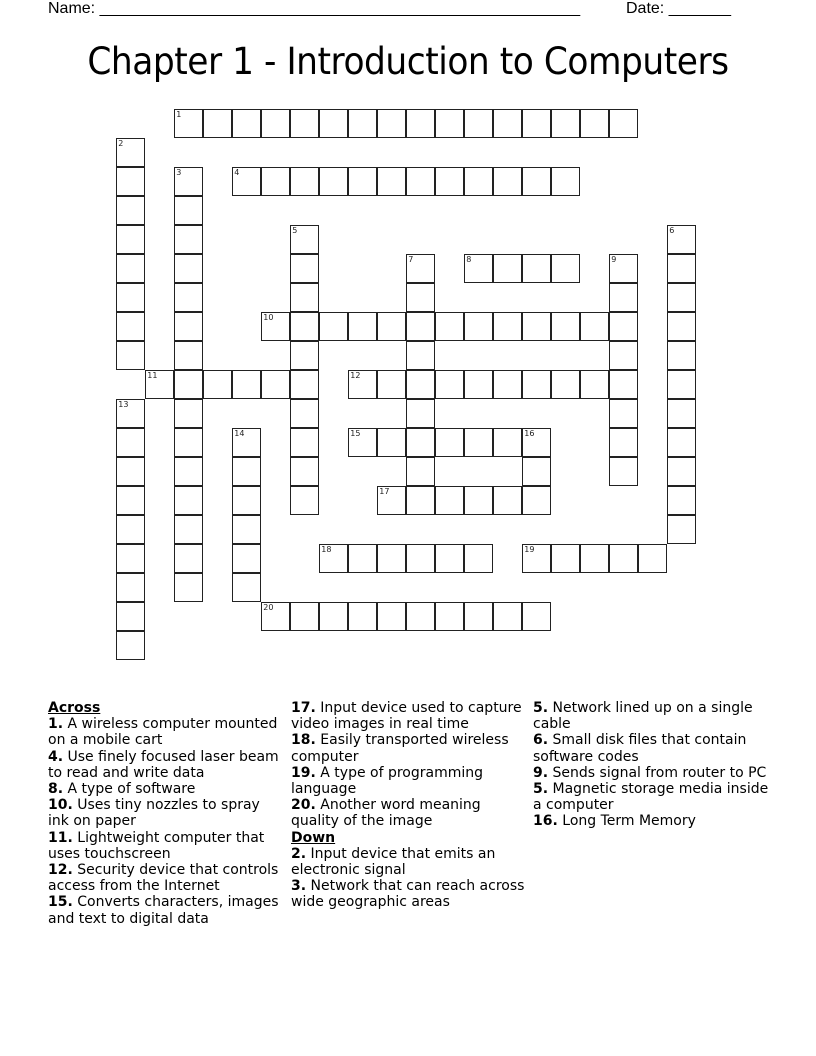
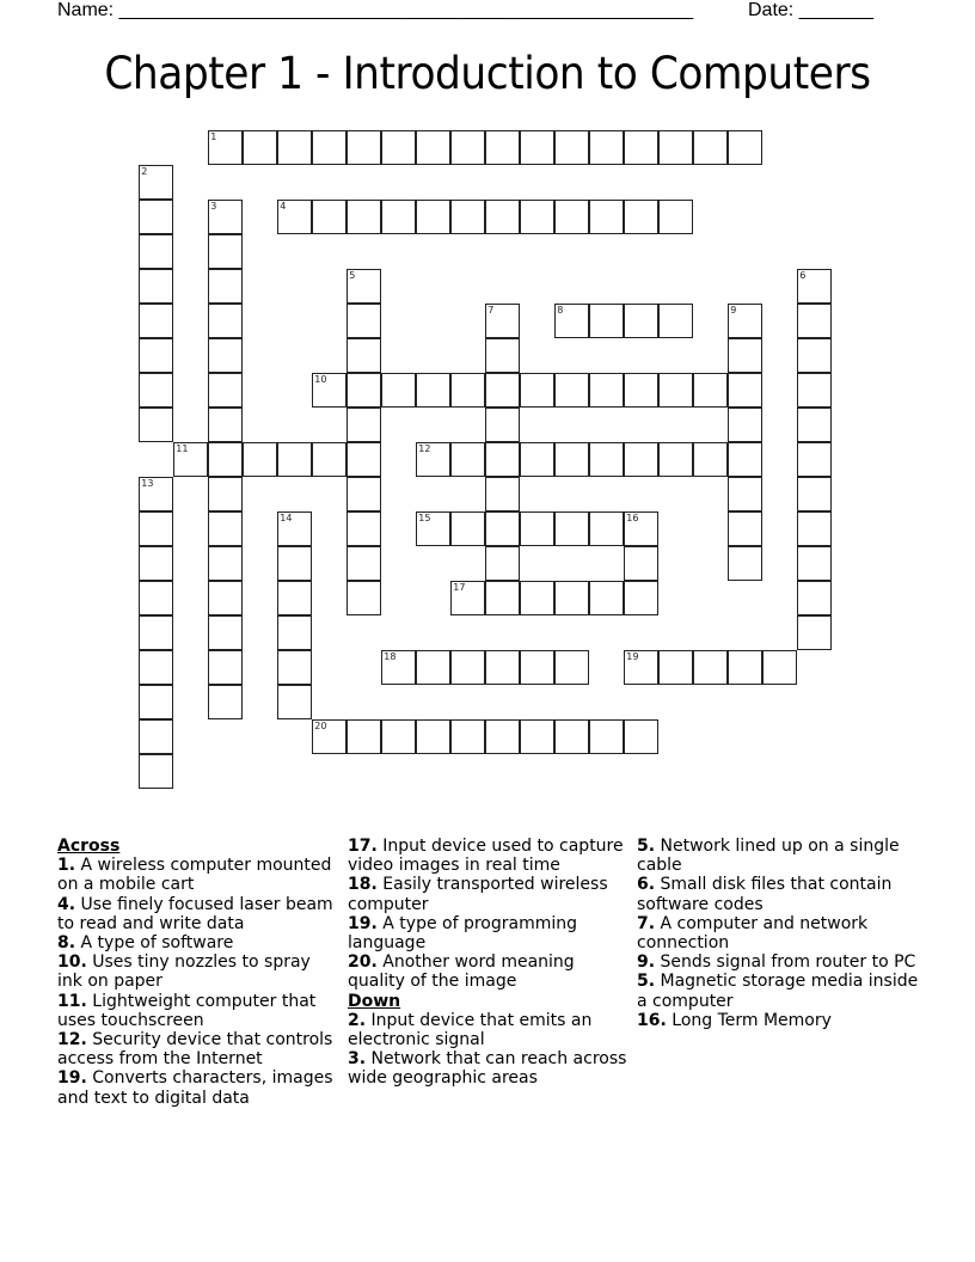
  Name: ______________________________________________________
  Date: _______
  Chapter 1 - Introduction to Computers
  1
  2
  3
  4
  5
  6
  7
  8
  9
  10
  11
  12
  13
  14
  15
  16
  17
  18
  19
  20
  Across
  1. A wireless computer mounted on a mobile cart
  4. Use finely focused laser beam to read and write data
  8. A type of software
  10. Uses tiny nozzles to spray ink on paper
  11. Lightweight computer that uses touchscreen
  12. Security device that controls access from the Internet
- 15. Converts characters, images and text to digital data
+ 19. Converts characters, images and text to digital data
  17. Input device used to capture video images in real time
  18. Easily transported wireless computer
  19. A type of programming language
  20. Another word meaning quality of the image
  Down
  2. Input device that emits an electronic signal
  3. Network that can reach across wide geographic areas
  5. Network lined up on a single cable
  6. Small disk files that contain software codes
+ 7. A computer and network connection
  9. Sends signal from router to PC
  5. Magnetic storage media inside a computer
  16. Long Term Memory
